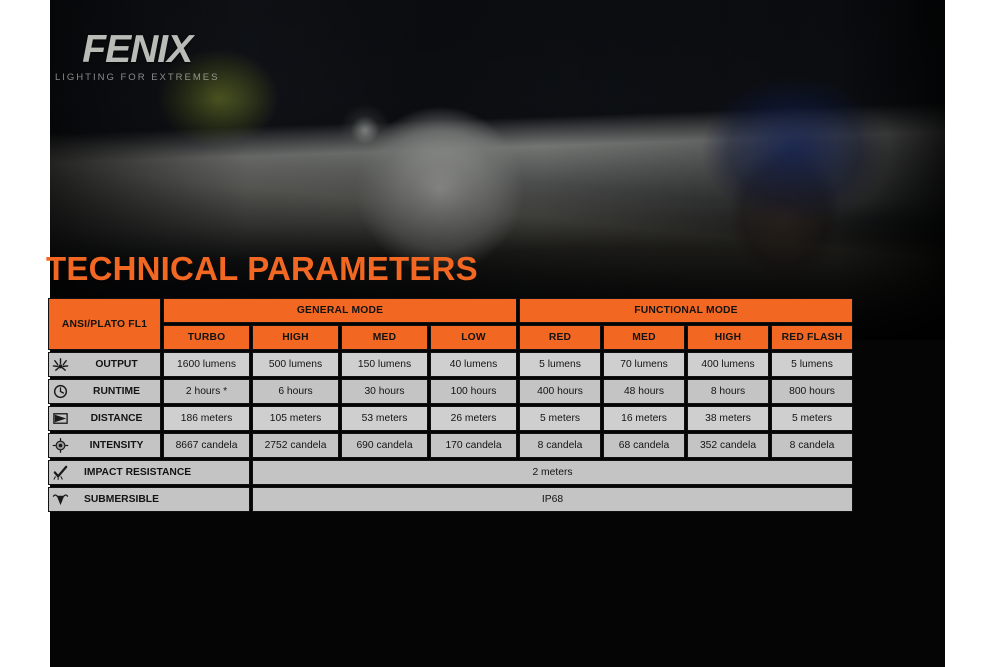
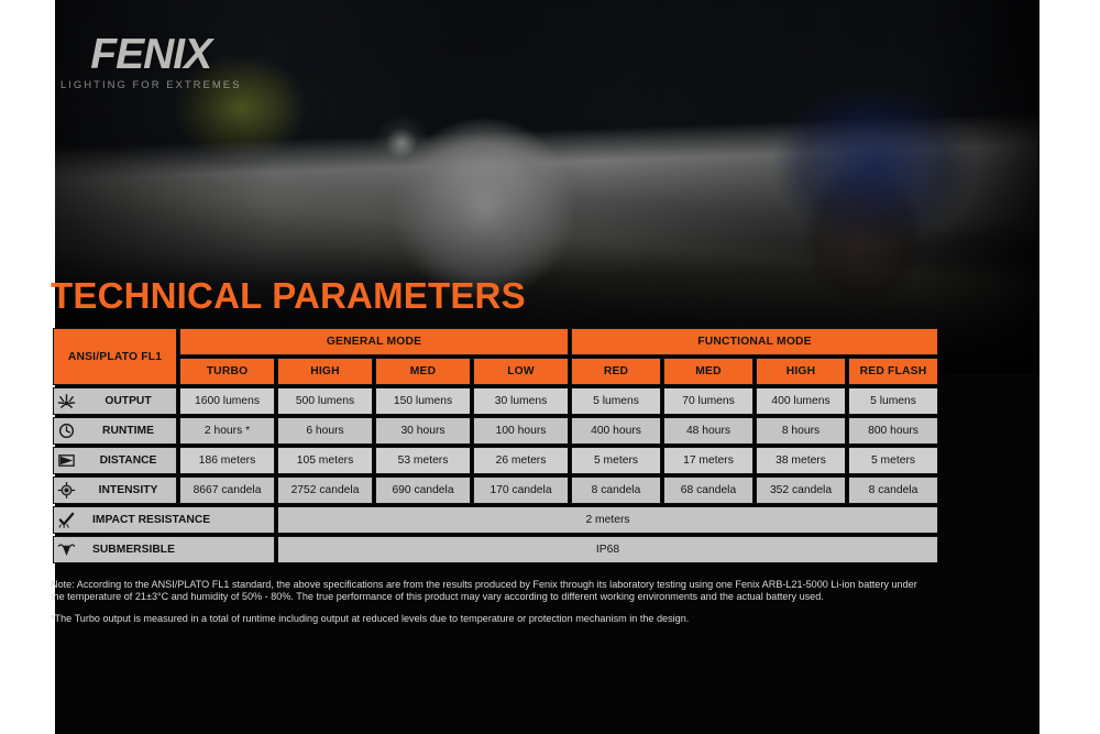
  FENIX
  LIGHTING FOR EXTREMES
  TECHNICAL PARAMETERS
  ANSI/PLATO FL1	GENERAL MODE	FUNCTIONAL MODE
  TURBO	HIGH	MED	LOW	RED	MED	HIGH	RED FLASH
- OUTPUT	1600 lumens	500 lumens	150 lumens	40 lumens	5 lumens	70 lumens	400 lumens	5 lumens
+ OUTPUT	1600 lumens	500 lumens	150 lumens	30 lumens	5 lumens	70 lumens	400 lumens	5 lumens
  RUNTIME	2 hours *	6 hours	30 hours	100 hours	400 hours	48 hours	8 hours	800 hours
- DISTANCE	186 meters	105 meters	53 meters	26 meters	5 meters	16 meters	38 meters	5 meters
+ DISTANCE	186 meters	105 meters	53 meters	26 meters	5 meters	17 meters	38 meters	5 meters
  INTENSITY	8667 candela	2752 candela	690 candela	170 candela	8 candela	68 candela	352 candela	8 candela
  IMPACT RESISTANCE	2 meters
  SUBMERSIBLE	IP68
+ Note: According to the ANSI/PLATO FL1 standard, the above specifications are from the results produced by Fenix through its laboratory testing using one Fenix ARB-L21-5000 Li-ion battery under the temperature of 21±3°C and humidity of 50% - 80%. The true performance of this product may vary according to different working environments and the actual battery used.
+ *The Turbo output is measured in a total of runtime including output at reduced levels due to temperature or protection mechanism in the design.
